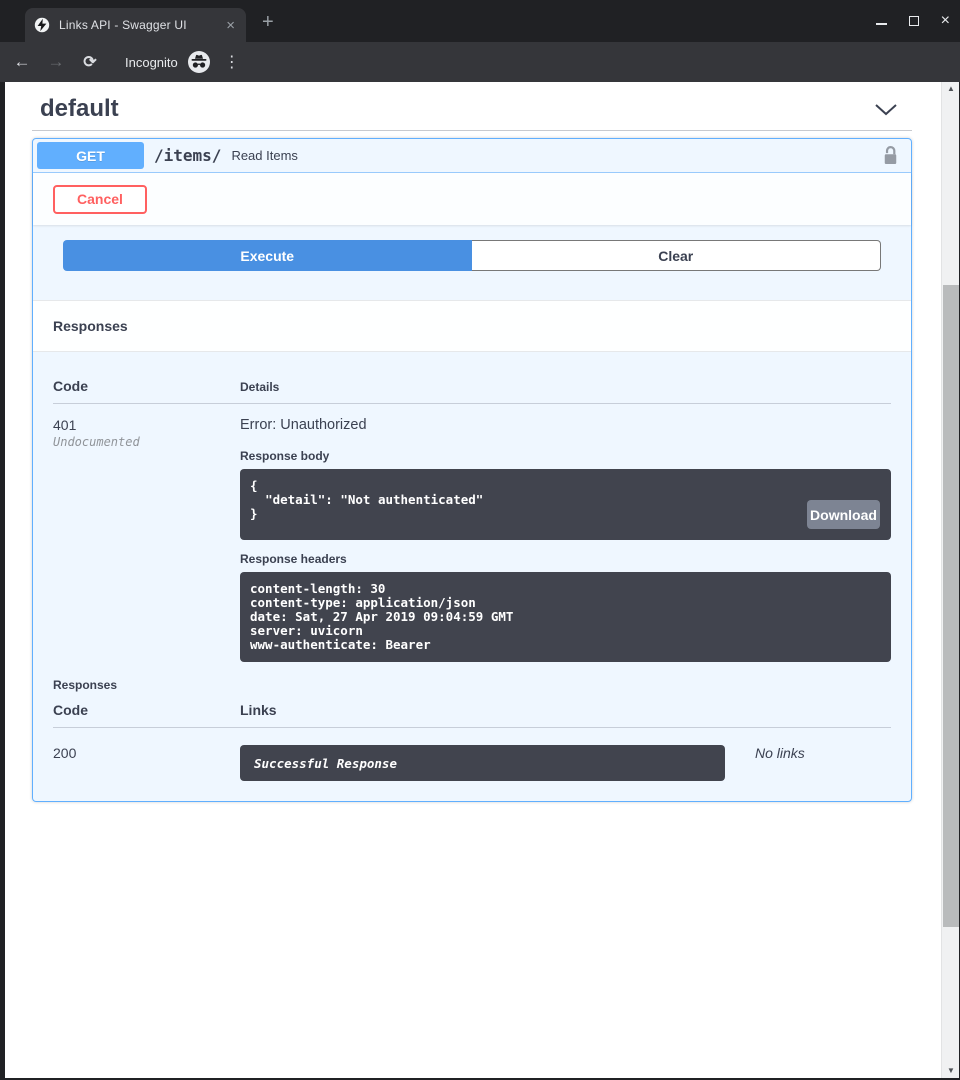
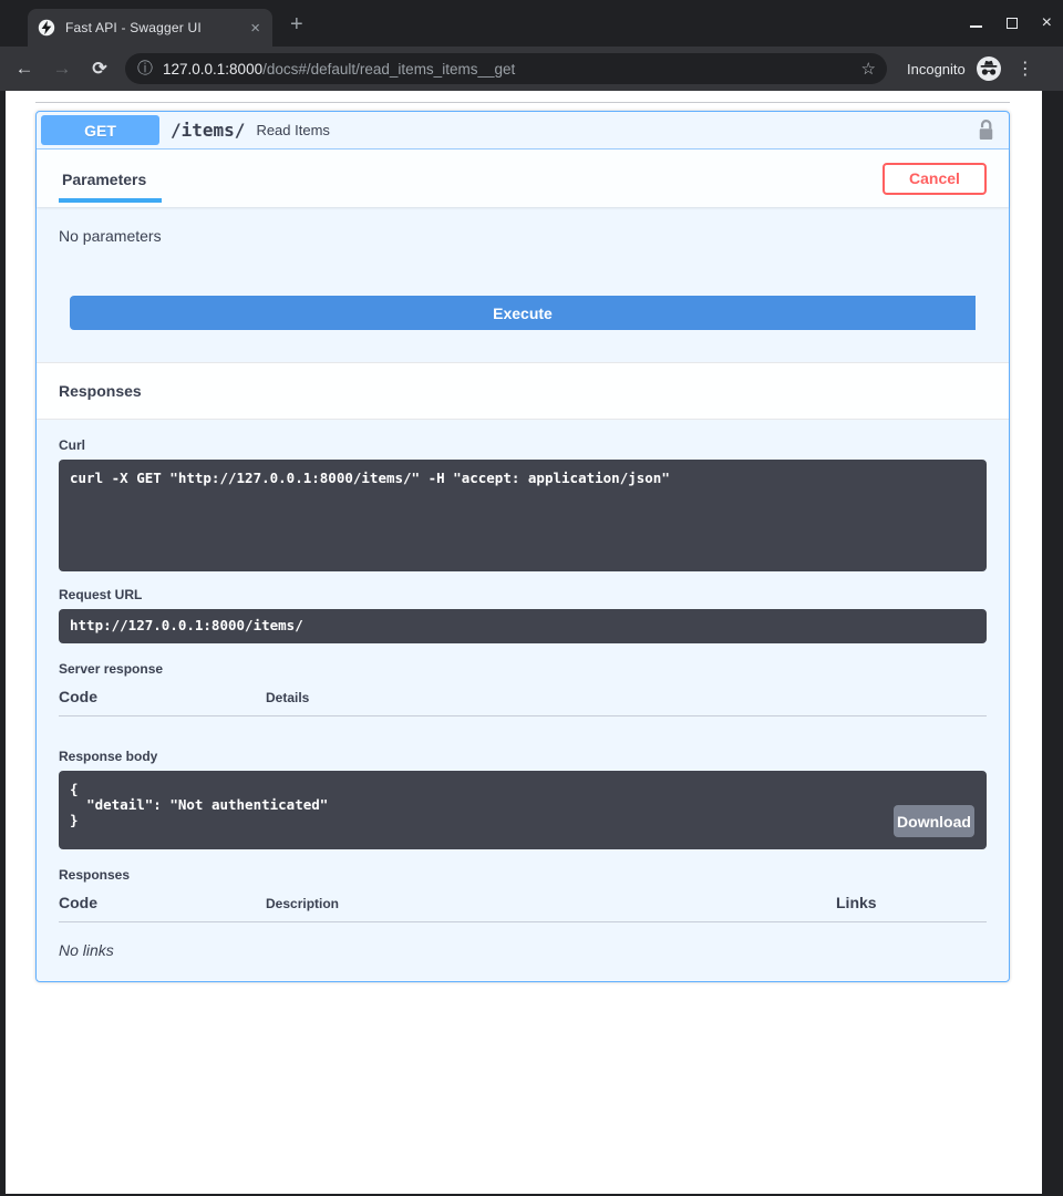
- Links API - Swagger UI
+ Fast API - Swagger UI
  ×
  +
  ×
  ←
  →
  ⟳
+ ⓘ
+ 127.0.0.1:8000/docs#/default/read_items_items__get
+ ☆
  Incognito
  ⋮
- default
  GET
  /items/
  Read Items
+ Parameters
  Cancel
+ No parameters
  Execute
- Clear
  Responses
+ Curl
+ curl -X GET "http://127.0.0.1:8000/items/" -H "accept: application/json"
+ Request URL
+ http://127.0.0.1:8000/items/
+ Server response
  Code
  Details
- 401
- Undocumented
- Error: Unauthorized
  Response body
  {
  "detail": "Not authenticated"
  }
  Download
- Response headers
- content-length: 30
- content-type: application/json
- date: Sat, 27 Apr 2019 09:04:59 GMT
- server: uvicorn
- www-authenticate: Bearer
  Responses
  Code
+ Description
  Links
- 200
- Successful Response
  No links
- ▲
- ▼
